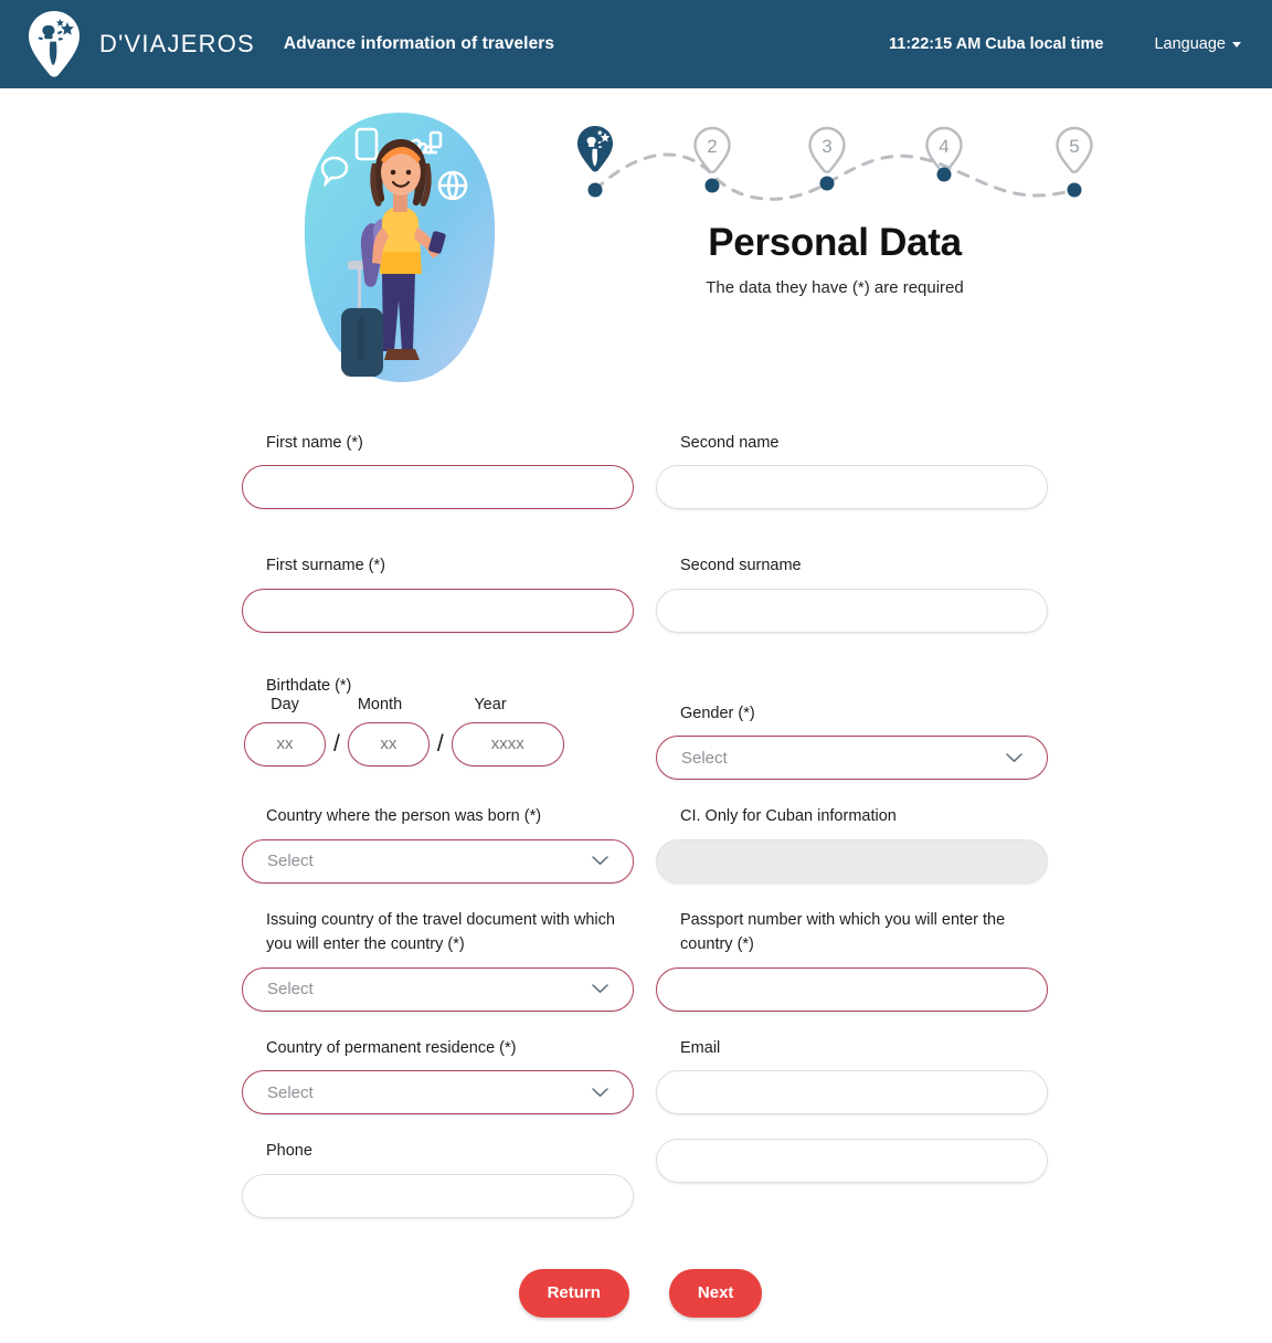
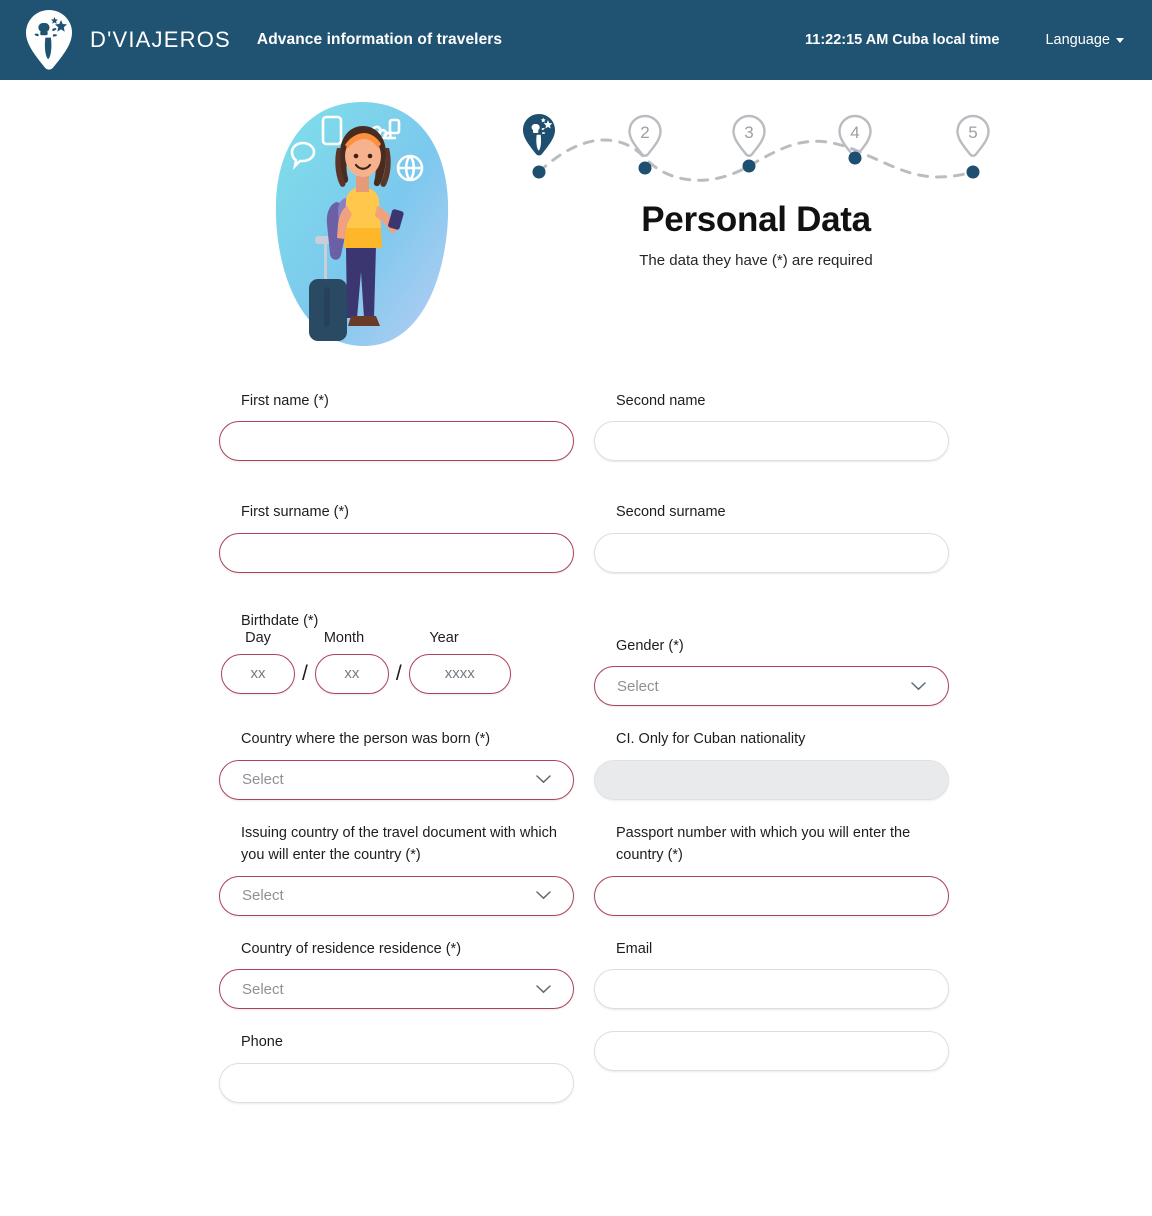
  D'VIAJEROS
  Advance information of travelers
  11:22:15 AM Cuba local time
  Language
  2
  3
  4
  5
  Personal Data
  The data they have (*) are required
  First name (*)
  Second name
  First surname (*)
  Second surname
  Birthdate (*)
  Day
  Month
  Year
  xx
  /
  xx
  /
  xxxx
  Gender (*)
  Select
  Country where the person was born (*)
  Select
- CI. Only for Cuban information
+ CI. Only for Cuban nationality
  Issuing country of the travel document with which you will enter the country (*)
  Select
  Passport number with which you will enter the country (*)
- Country of permanent residence (*)
+ Country of residence residence (*)
  Select
  Email
  Phone
- Return
- Next
